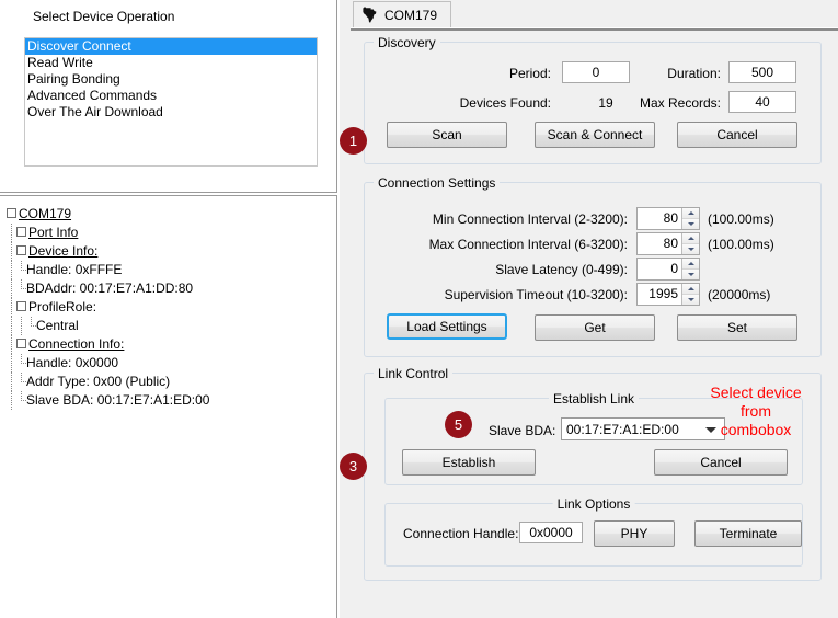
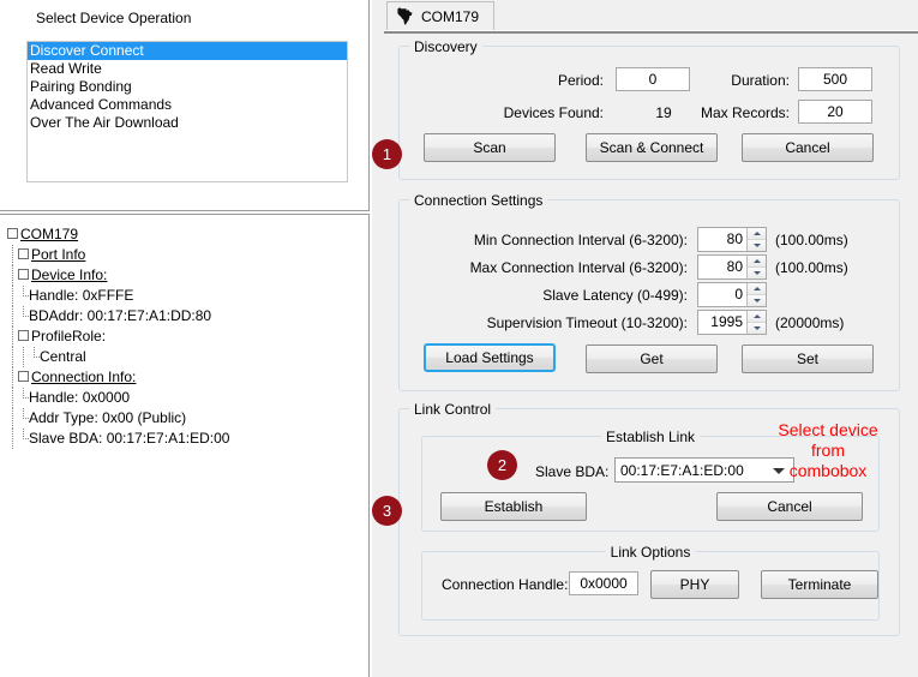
  Select Device Operation
  Discover Connect
  Read Write
  Pairing Bonding
  Advanced Commands
  Over The Air Download
  COM179
  Port Info
  Device Info:
  Handle: 0xFFFE
  BDAddr: 00:17:E7:A1:DD:80
  ProfileRole:
  Central
  Connection Info:
  Handle: 0x0000
  Addr Type: 0x00 (Public)
  Slave BDA: 00:17:E7:A1:ED:00
  COM179
  Discovery
  Period:
  0
  Duration:
  500
  Devices Found:
  19
  Max Records:
- 40
+ 20
  Scan
  Scan & Connect
  Cancel
  Connection Settings
- Min Connection Interval (2-3200):
+ Min Connection Interval (6-3200):
  80
  (100.00ms)
  Max Connection Interval (6-3200):
  80
  (100.00ms)
  Slave Latency (0-499):
  0
  Supervision Timeout (10-3200):
  1995
  (20000ms)
  Load Settings
  Get
  Set
  Link Control
  Establish Link
  Slave BDA:
  00:17:E7:A1:ED:00
  Establish
  Cancel
  Link Options
  Connection Handle:
  0x0000
  PHY
  Terminate
  Select device
  from
  combobox
  1
- 5
+ 2
  3
